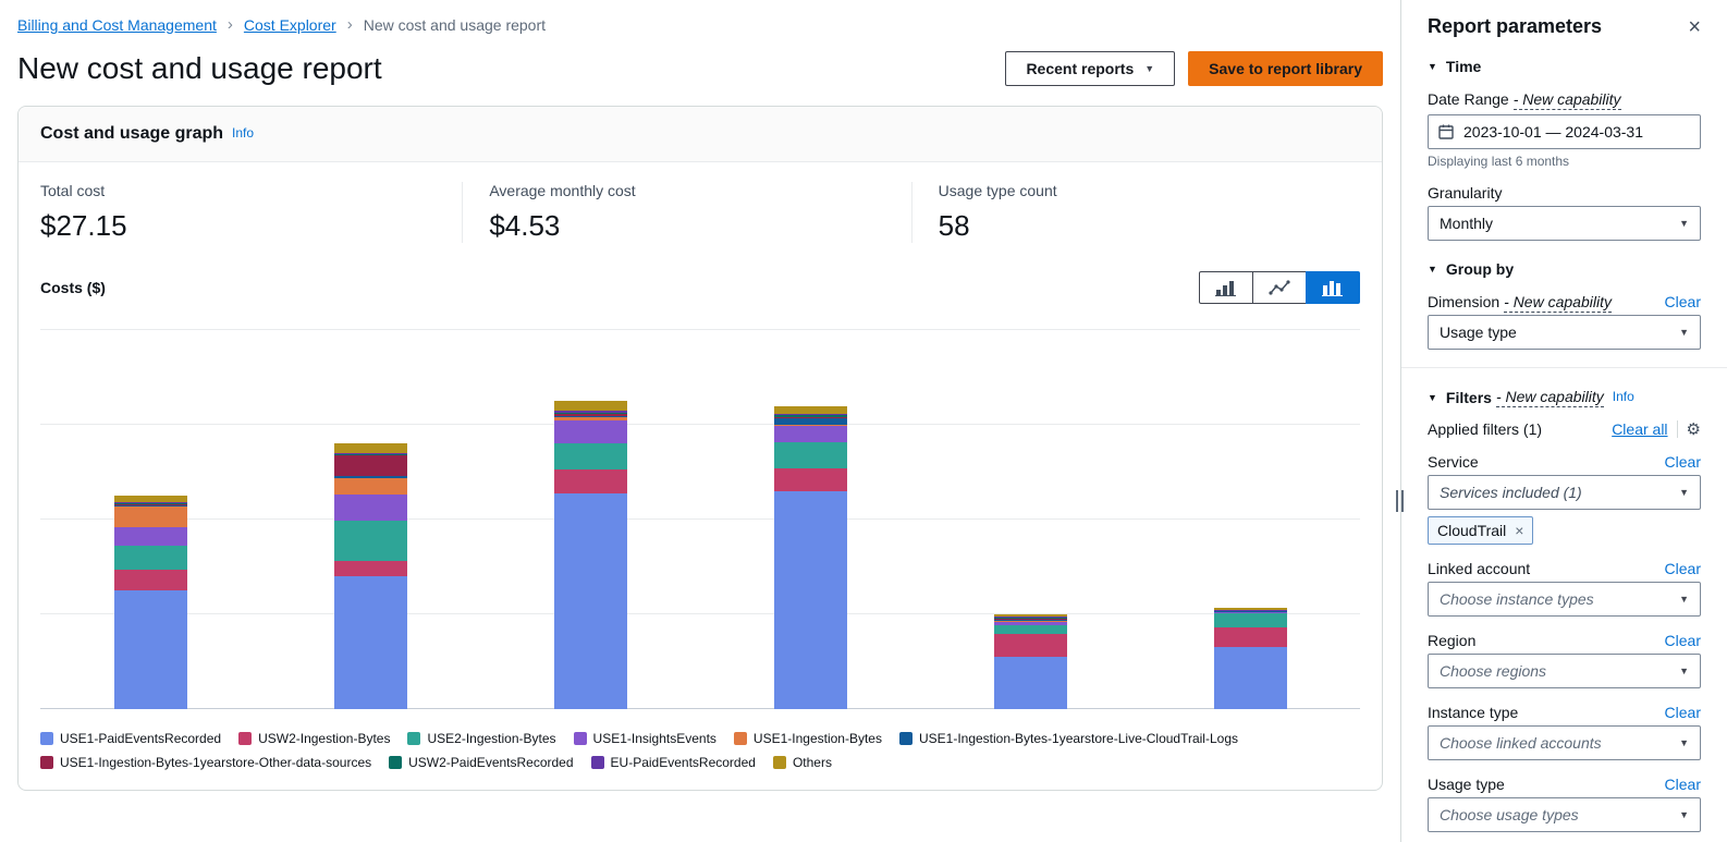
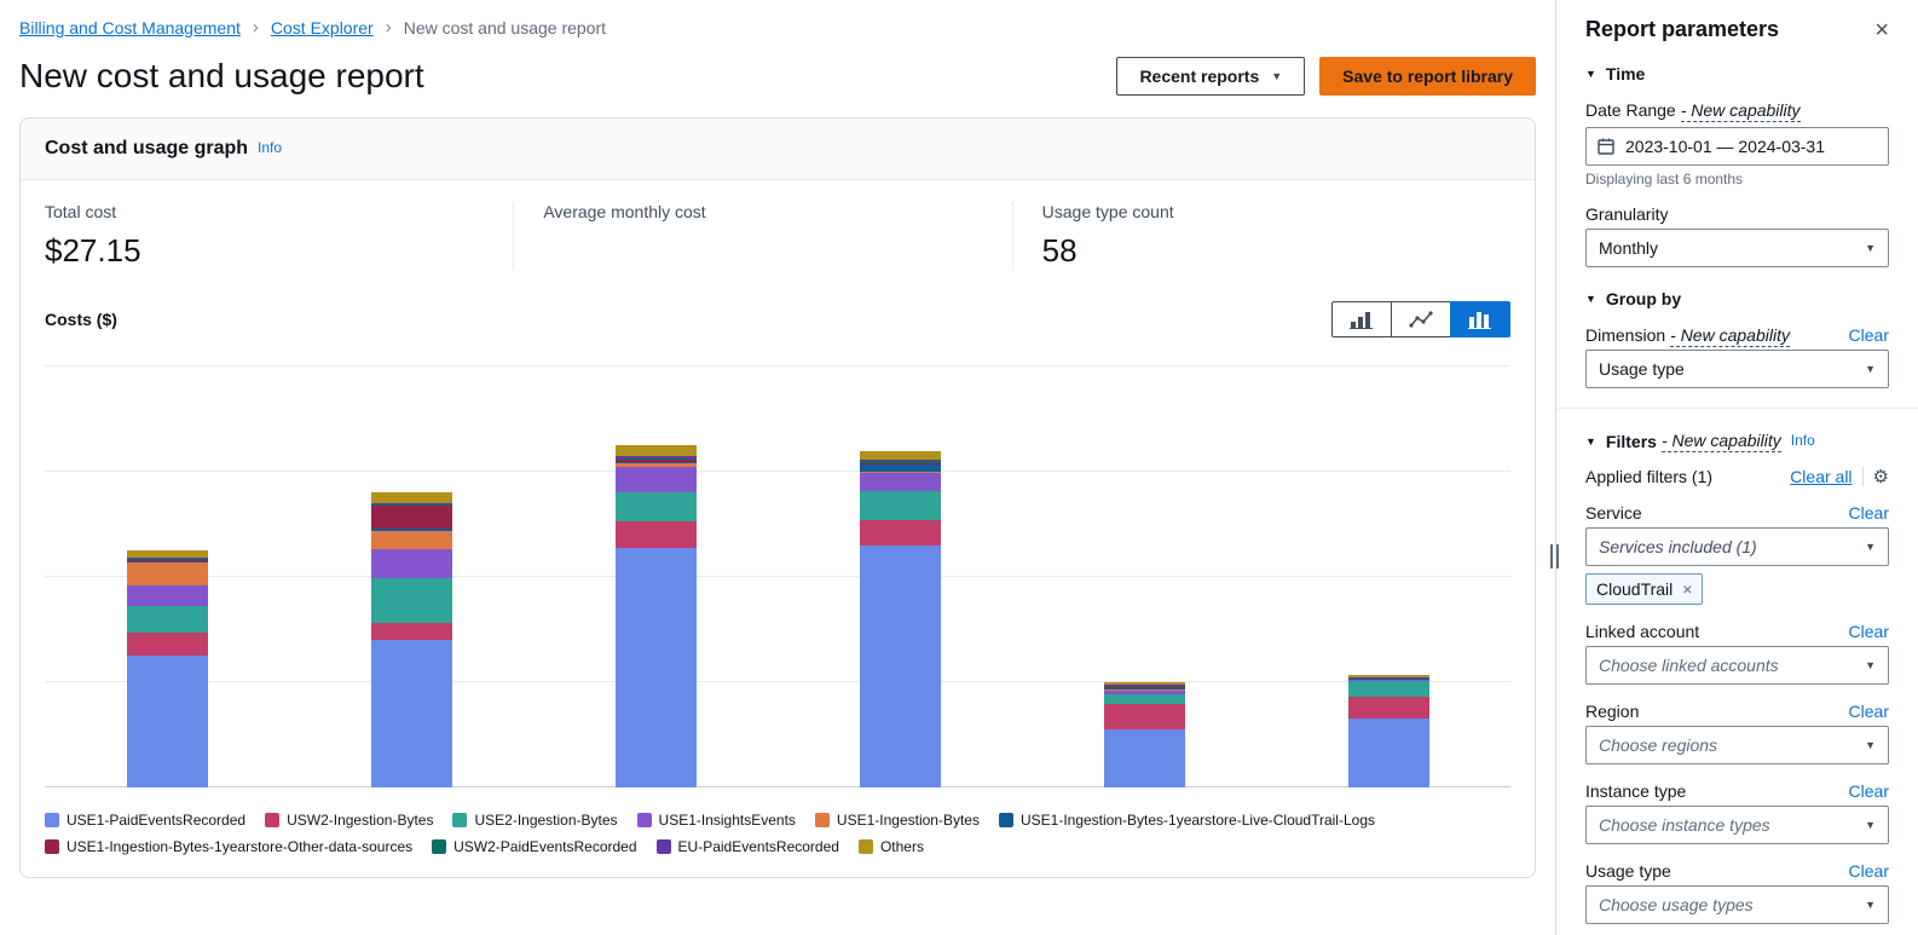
  Billing and Cost Management
  ›
  Cost Explorer
  ›
  New cost and usage report
  New cost and usage report
  Recent reports
  ▼
  Save to report library
  Cost and usage graph
  Info
  Total cost
  $27.15
  Average monthly cost
- $4.53
  Usage type count
  58
  Costs ($)
  USE1-PaidEventsRecorded
  USW2-Ingestion-Bytes
  USE2-Ingestion-Bytes
  USE1-InsightsEvents
  USE1-Ingestion-Bytes
  USE1-Ingestion-Bytes-1yearstore-Live-CloudTrail-Logs
  USE1-Ingestion-Bytes-1yearstore-Other-data-sources
  USW2-PaidEventsRecorded
  EU-PaidEventsRecorded
  Others
  Report parameters
  ×
  ▼
  Time
  Date Range - New capability
  2023-10-01 — 2024-03-31
  Displaying last 6 months
  Granularity
  Monthly
  ▼
  ▼
  Group by
  Dimension - New capability
  Clear
  Usage type
  ▼
  ▼
  Filters
  - New capability
  Info
  Applied filters (1)
  Clear all
  ⚙
  Service
  Clear
  Services included (1)
  ▼
  CloudTrail
  ×
  Linked account
  Clear
- Choose instance types
+ Choose linked accounts
  ▼
  Region
  Clear
  Choose regions
  ▼
  Instance type
  Clear
- Choose linked accounts
+ Choose instance types
  ▼
  Usage type
  Clear
  Choose usage types
  ▼
